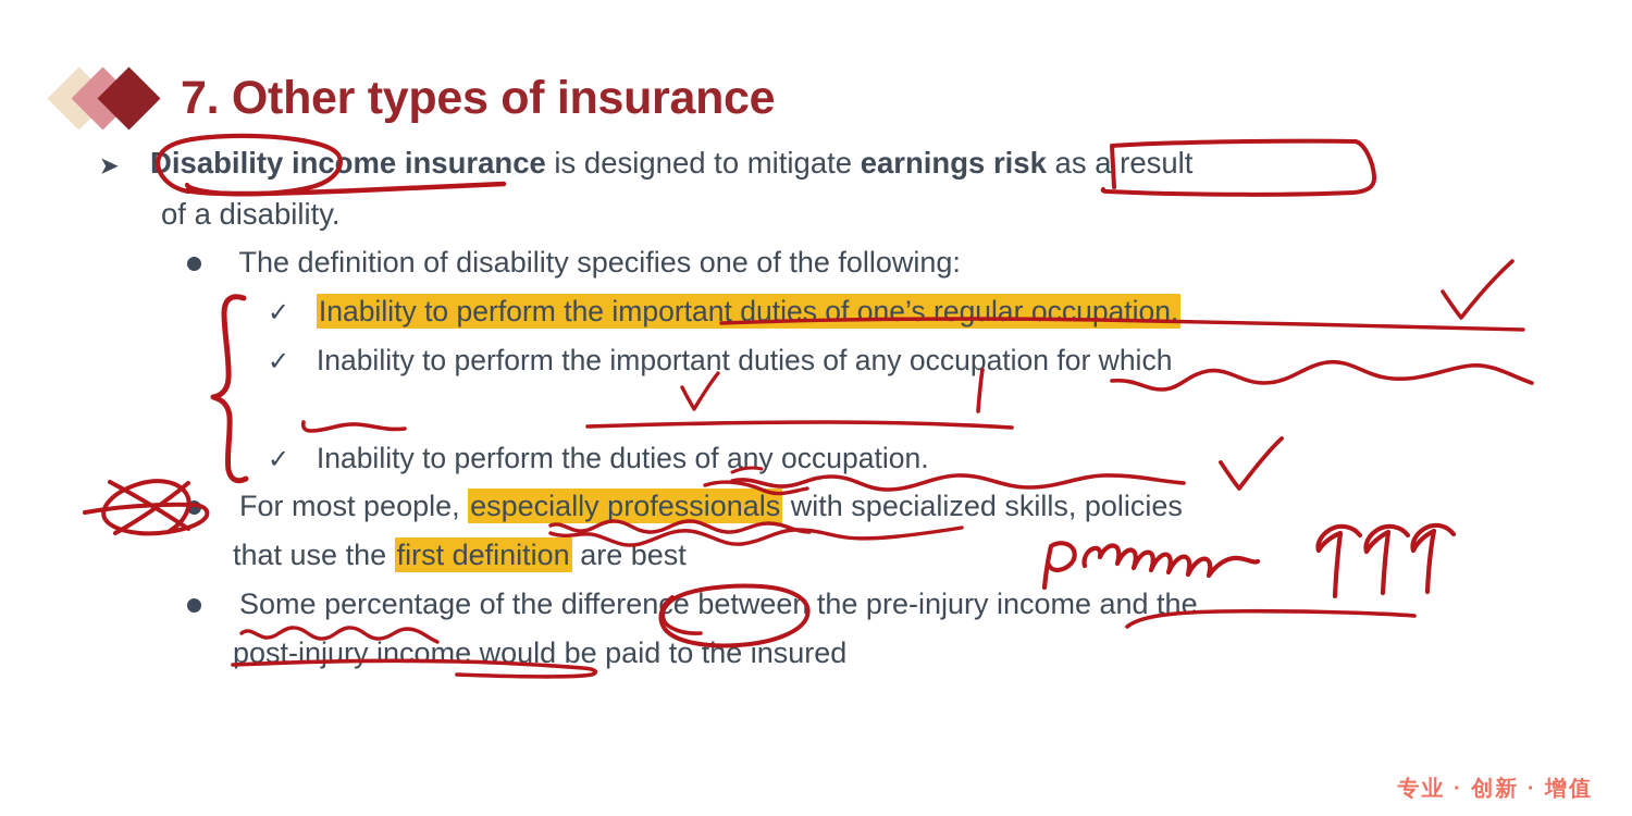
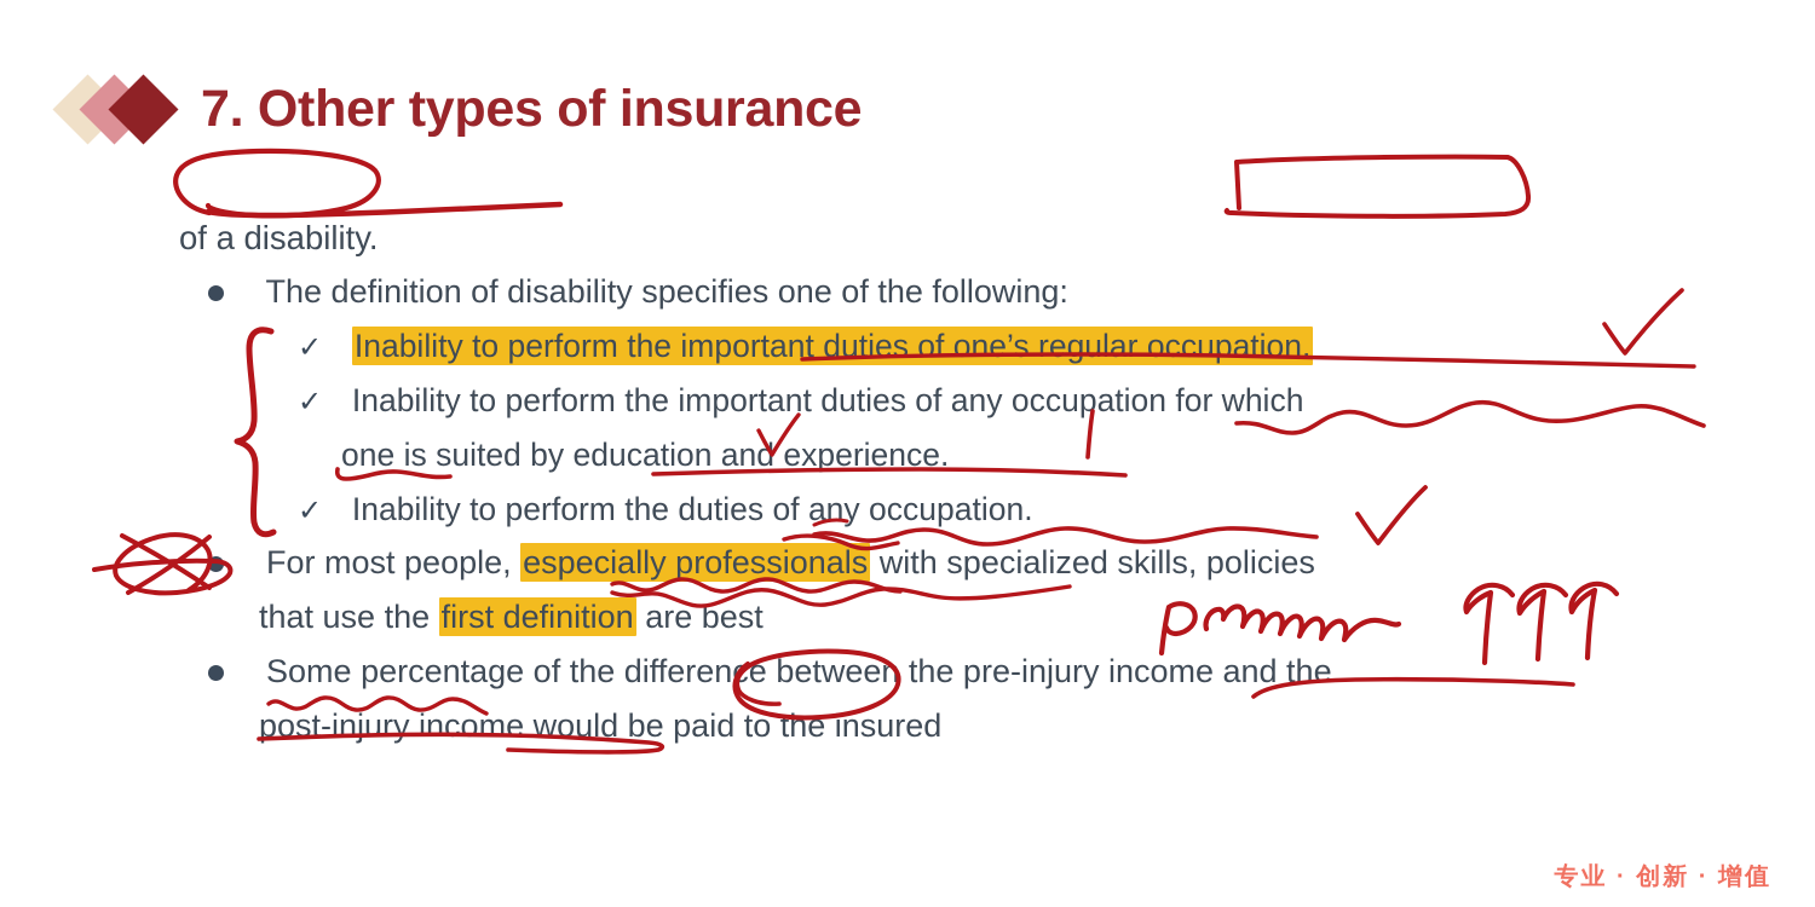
  7. Other types of insurance
- ➤ Disability income insurance is designed to mitigate earnings risk as a result
  of a disability.
  The definition of disability specifies one of the following:
  ✓ Inability to perform the important duties of one’s regular occupation.
  ✓ Inability to perform the important duties of any occupation for which
+ one is suited by education and experience.
  ✓ Inability to perform the duties of any occupation.
  For most people, especially professionals with specialized skills, policies
  that use the first definition are best
  Some percentage of the differene between the pre-injury income and the
  post-injury income would be paid to the insured
  专业 · 创新 · 增值
